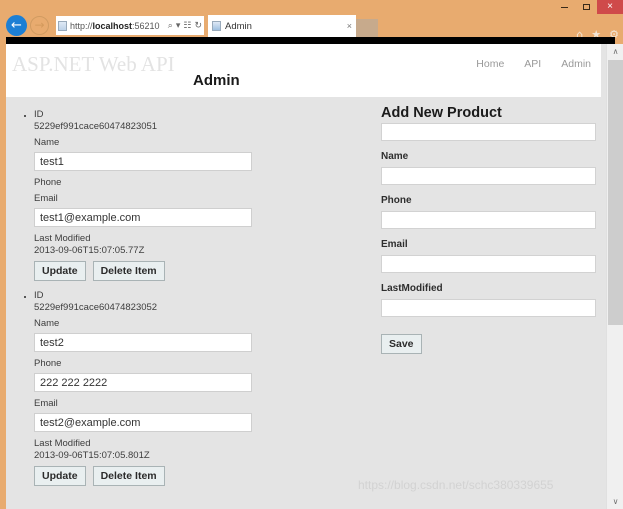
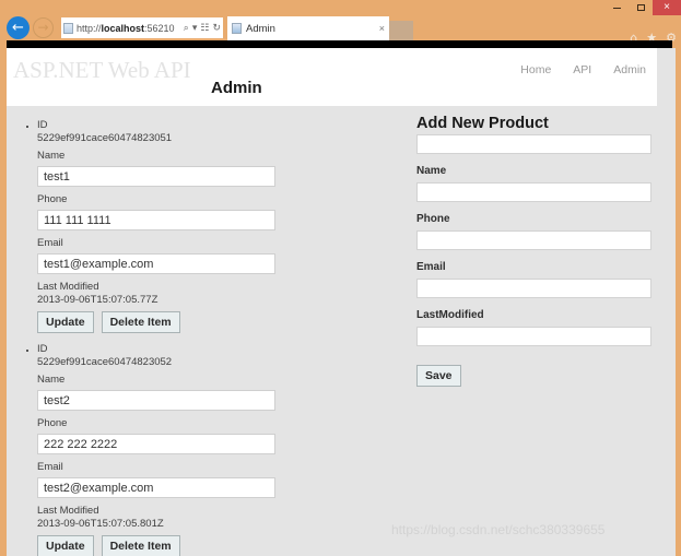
  ×
  ←
  http://localhost:56210
  ⌕
  ▾
  ☷
  ↻
  Admin
  ×
  ⌂
  ★
  ⚙
  ASP.NET Web API
  Home
  API
  Admin
  Admin
  ID
  5229ef991cace60474823051
  Name
  test1
  Phone
+ 111 111 1111
  Email
  test1@example.com
  Last Modified
  2013-09-06T15:07:05.77Z
  Update
  Delete Item
  ID
  5229ef991cace60474823052
  Name
  test2
  Phone
  222 222 2222
  Email
  test2@example.com
  Last Modified
  2013-09-06T15:07:05.801Z
  Update
  Delete Item
  Add New Product
  Name
  Phone
  Email
  LastModified
  Save
- ∧
- ∨
